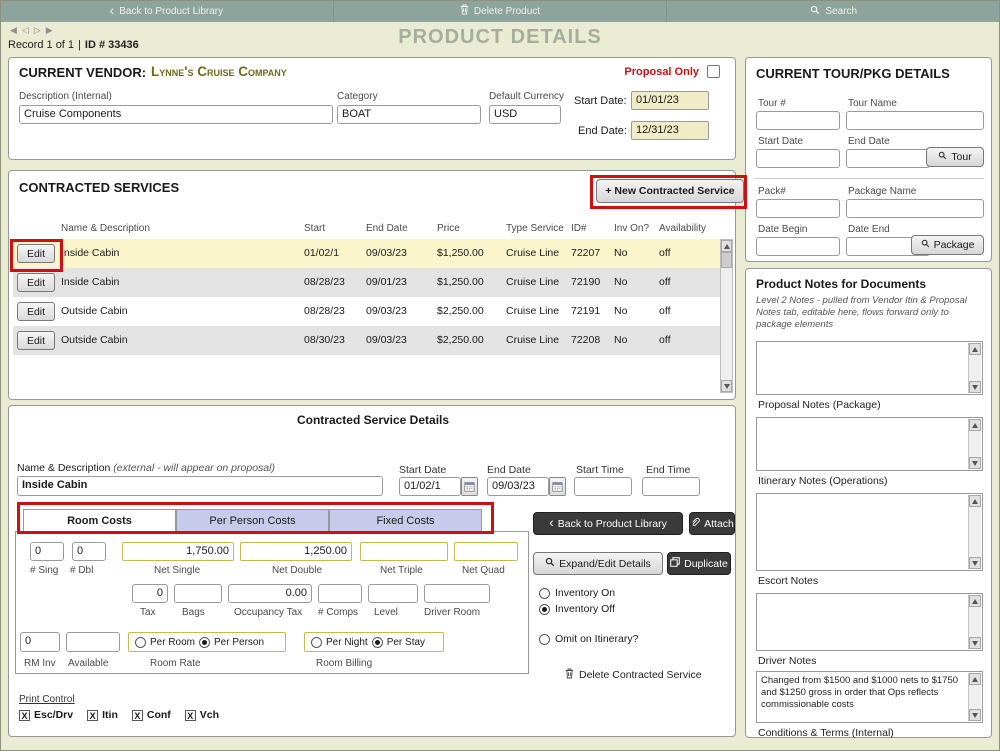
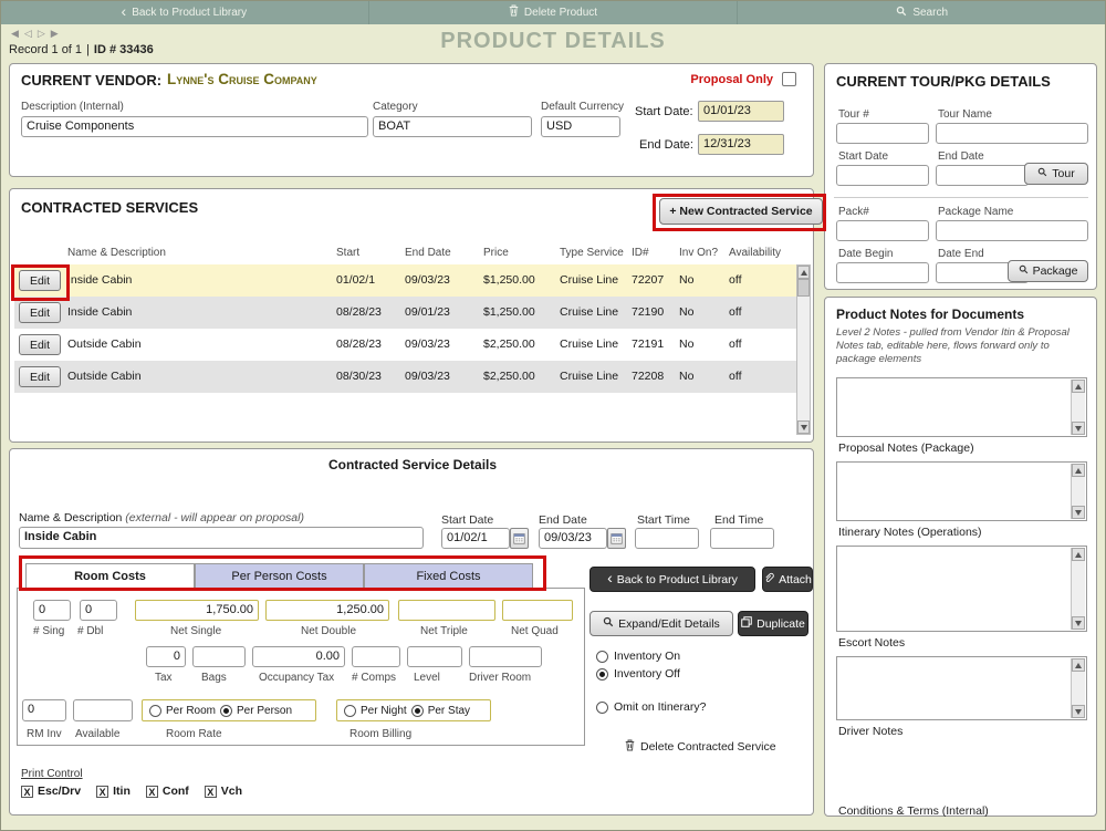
  ‹
  Back to Product Library
  Delete Product
  Search
  ◀
  ◁
  ▷
  ▶
  Record 1 of 1
  |
  ID # 33436
  PRODUCT DETAILS
  CURRENT VENDOR:
  Lynne's Cruise Company
  Proposal Only
  Description (Internal)
  Category
  Default Currency
  Start Date:
  01/01/23
  Cruise Components
  BOAT
  USD
  End Date:
  12/31/23
  CONTRACTED SERVICES
  + New Contracted Service
  Name & Description
  Start
  End Date
  Price
  Type Service
  ID#
  Inv On?
  Availability
  Edit
  Inside Cabin
  01/02/1
  09/03/23
  $1,250.00
  Cruise Line
  72207
  No
  off
  Edit
  Inside Cabin
  08/28/23
  09/01/23
  $1,250.00
  Cruise Line
  72190
  No
  off
  Edit
  Outside Cabin
  08/28/23
  09/03/23
  $2,250.00
  Cruise Line
  72191
  No
  off
  Edit
  Outside Cabin
  08/30/23
  09/03/23
  $2,250.00
  Cruise Line
  72208
  No
  off
  Contracted Service Details
  Name & Description (external - will appear on proposal)
  Inside Cabin
  Start Date
  01/02/1
  End Date
  09/03/23
  Start Time
  End Time
  Room Costs
  Per Person Costs
  Fixed Costs
  0
  0
  1,750.00
  1,250.00
  # Sing
  # Dbl
  Net Single
  Net Double
  Net Triple
  Net Quad
  0
  0.00
  Tax
  Bags
  Occupancy Tax
  # Comps
  Level
  Driver Room
  0
  Per Room
  Per Person
  Per Night
  Per Stay
  RM Inv
  Available
  Room Rate
  Room Billing
  ‹
  Back to Product Library
  Attach
  Expand/Edit Details
  Duplicate
  Inventory On
  Inventory Off
  Omit on Itinerary?
  Delete Contracted Service
  Print Control
  X
  Esc/Drv
  X
  Itin
  X
  Conf
  X
  Vch
  CURRENT TOUR/PKG DETAILS
  Tour #
  Tour Name
  Start Date
  End Date
  Tour
  Pack#
  Package Name
  Date Begin
  Date End
  Package
  Product Notes for Documents
  Level 2 Notes - pulled from Vendor Itin & Proposal Notes tab, editable here, flows forward only to package elements
  Proposal Notes (Package)
  Itinerary Notes (Operations)
  Escort Notes
  Driver Notes
- Changed from $1500 and $1000 nets to $1750 and $1250 gross in order that Ops reflects commissionable costs
  Conditions & Terms (Internal)
